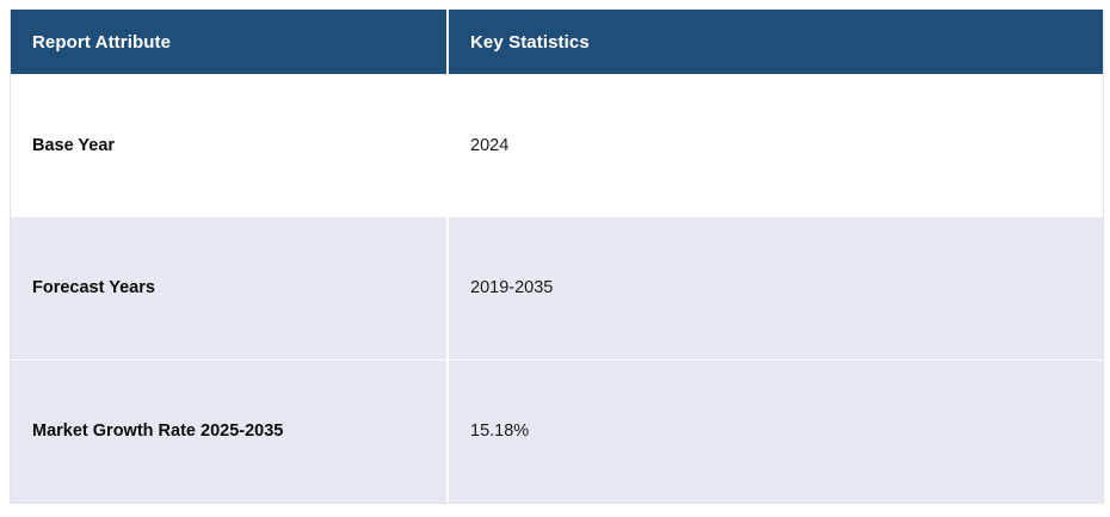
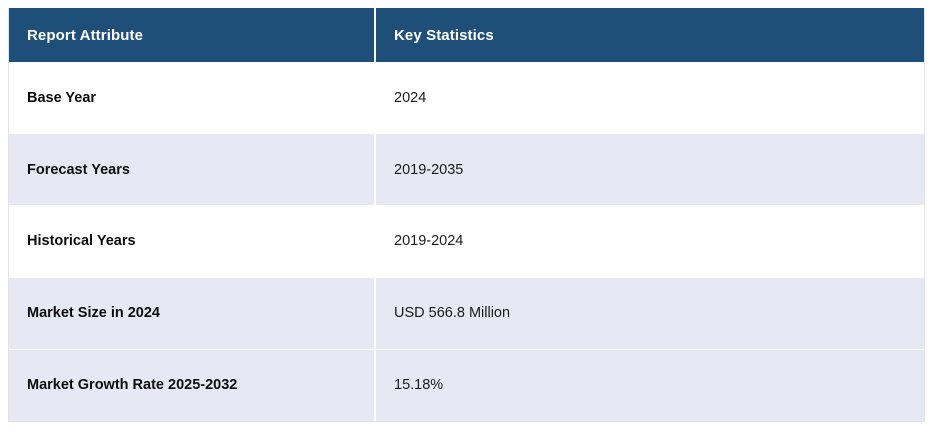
  Report Attribute	Key Statistics
  Base Year	2024
  Forecast Years	2019-2035
+ Historical Years	2019-2024
+ Market Size in 2024	USD 566.8 Million
- Market Growth Rate 2025-2035	15.18%
+ Market Growth Rate 2025-2032	15.18%
